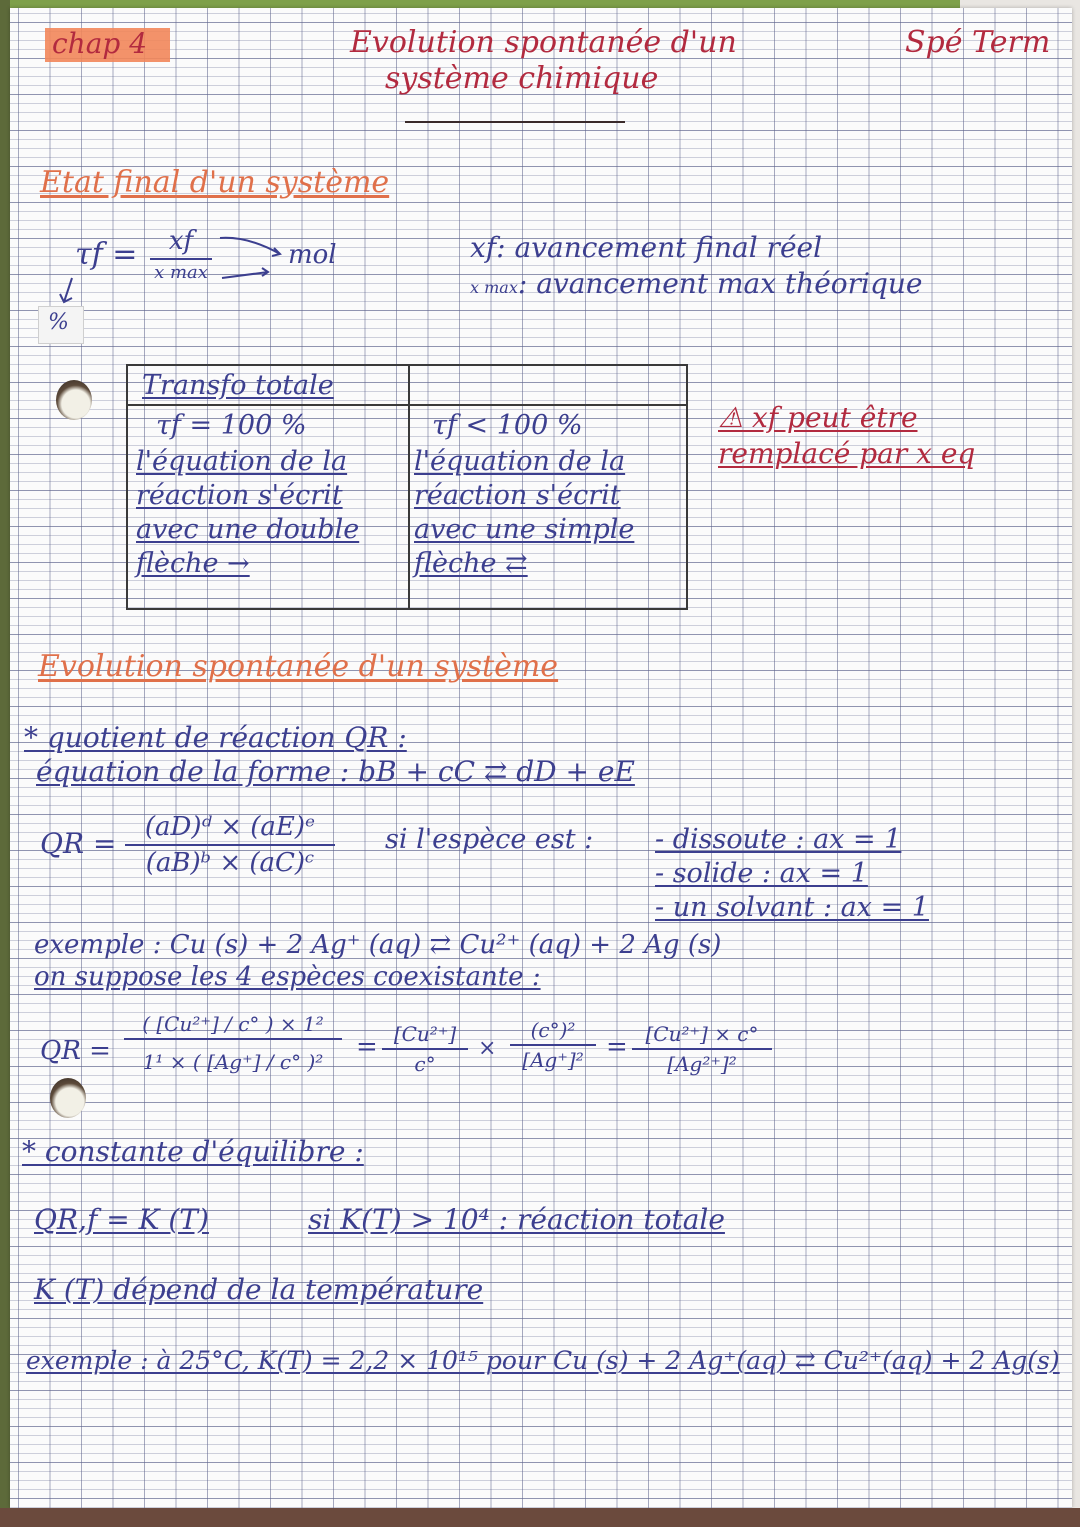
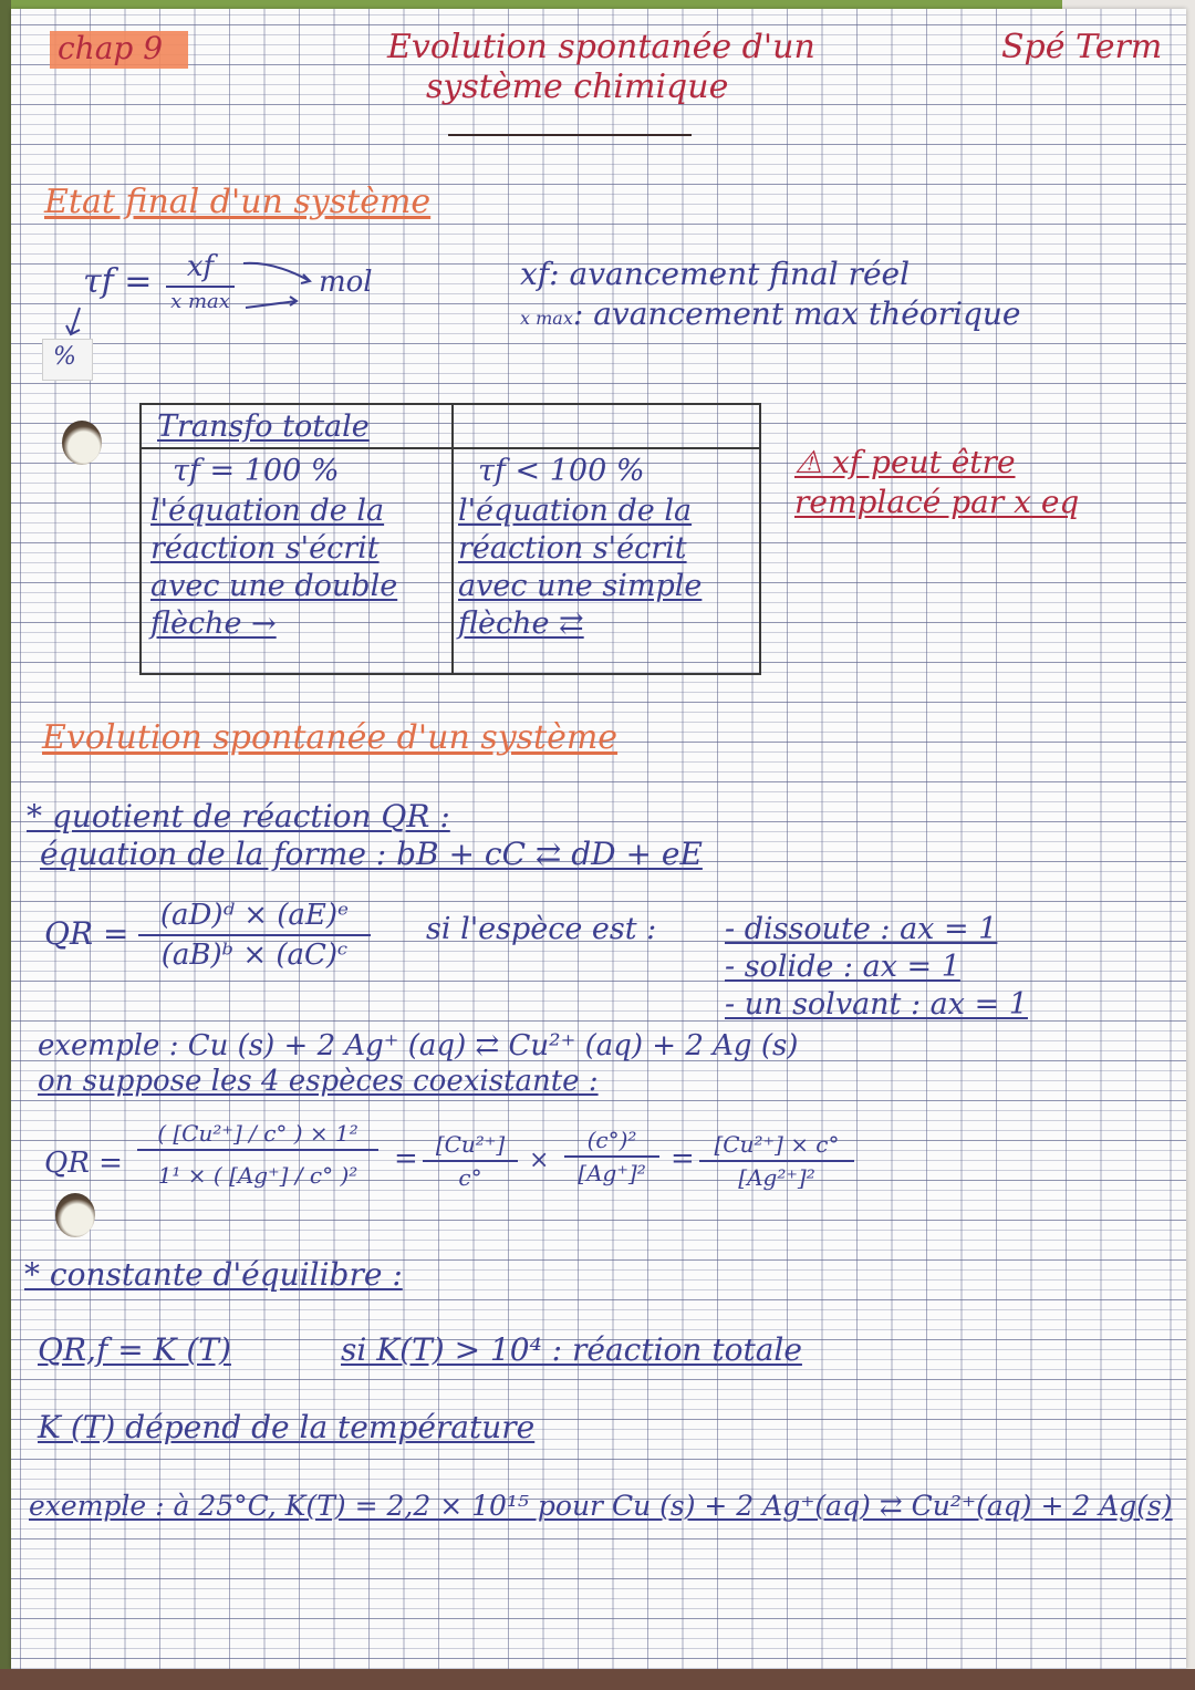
- chap 4
+ chap 9
  Evolution spontanée d'un
  système chimique
  Spé Term
  Etat final d'un système
  τf =
  xf
  x max
  mol
  %
  xf: avancement final réel
  x max: avancement max théorique
  Transfo totale
  τf = 100 %
  l'équation de la
  réaction s'écrit
  avec une double
  flèche →
  τf < 100 %
  l'équation de la
  réaction s'écrit
  avec une simple
  flèche ⇄
  ⚠ xf peut être
  remplacé par x eq
  Evolution spontanée d'un système
  * quotient de réaction QR :
  équation de la forme : bB + cC ⇄ dD + eE
  QR =
  (aD)ᵈ × (aE)ᵉ
  (aB)ᵇ × (aC)ᶜ
  si l'espèce est :
  - dissoute : ax = 1
  - solide : ax = 1
  - un solvant : ax = 1
  exemple : Cu (s) + 2 Ag⁺ (aq) ⇄ Cu²⁺ (aq) + 2 Ag (s)
  on suppose les 4 espèces coexistante :
  QR =
  ( [Cu²⁺] / c° ) × 1²
  1¹ × ( [Ag⁺] / c° )²
  =
  [Cu²⁺]
  c°
  ×
  (c°)²
  [Ag⁺]²
  =
  [Cu²⁺] × c°
  [Ag²⁺]²
  * constante d'équilibre :
  QR,f = K (T)
  si K(T) > 10⁴ : réaction totale
  K (T) dépend de la température
  exemple : à 25°C, K(T) = 2,2 × 10¹⁵ pour Cu (s) + 2 Ag⁺(aq) ⇄ Cu²⁺(aq) + 2 Ag(s)
